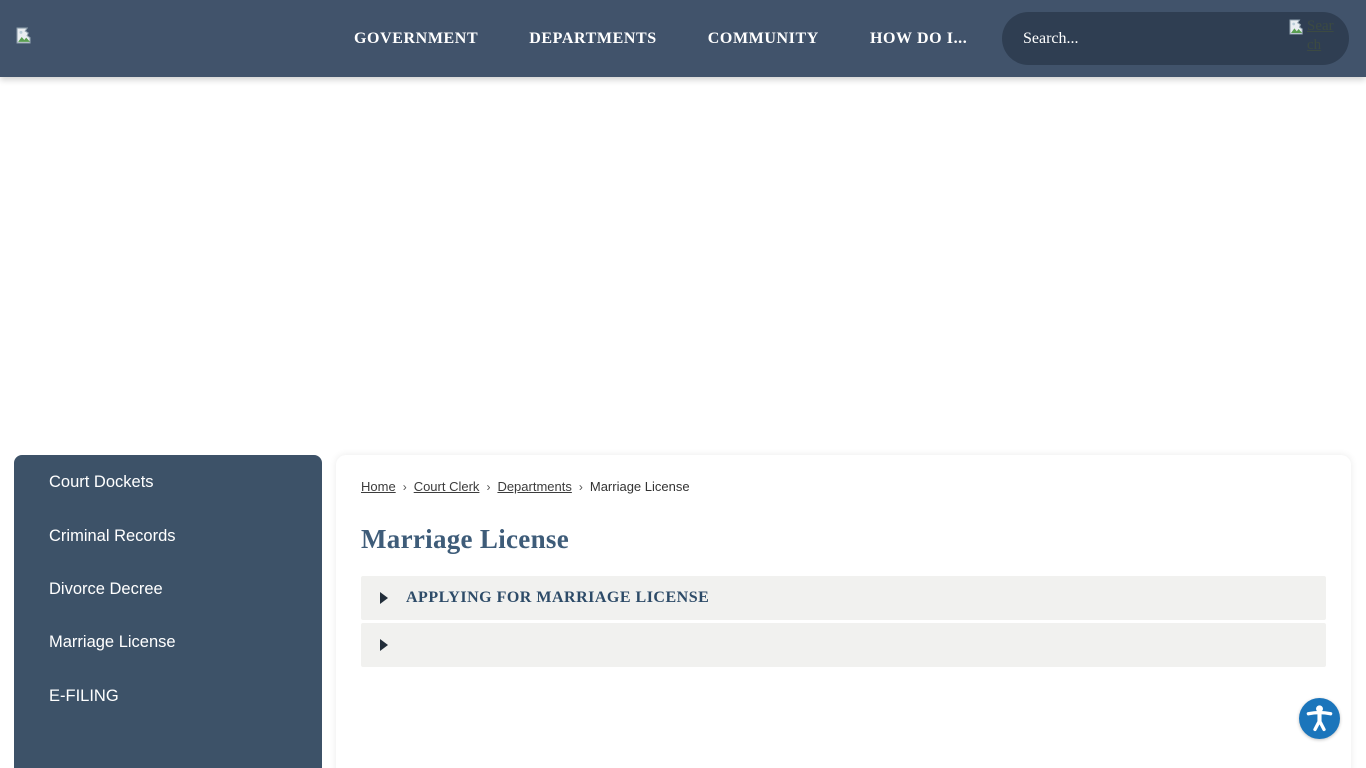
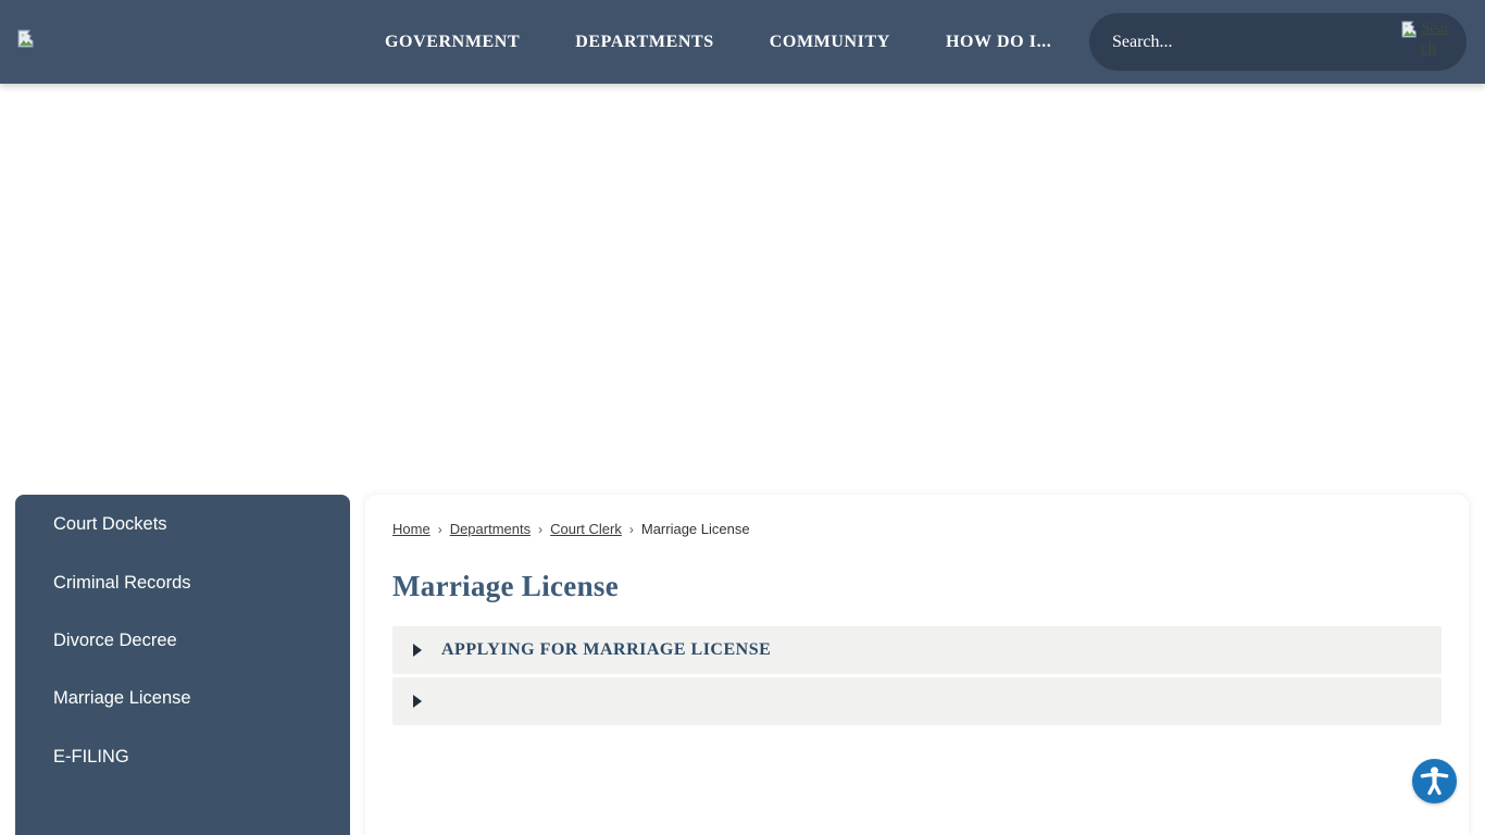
  GOVERNMENT
  DEPARTMENTS
  COMMUNITY
  HOW DO I...
  Search...
  Court Dockets
  Criminal Records
  Divorce Decree
  Marriage License
  E-FILING
  Home
  ›
- Court Clerk
+ Departments
  ›
- Departments
+ Court Clerk
  ›
  Marriage License
  Marriage License
  APPLYING FOR MARRIAGE LICENSE
